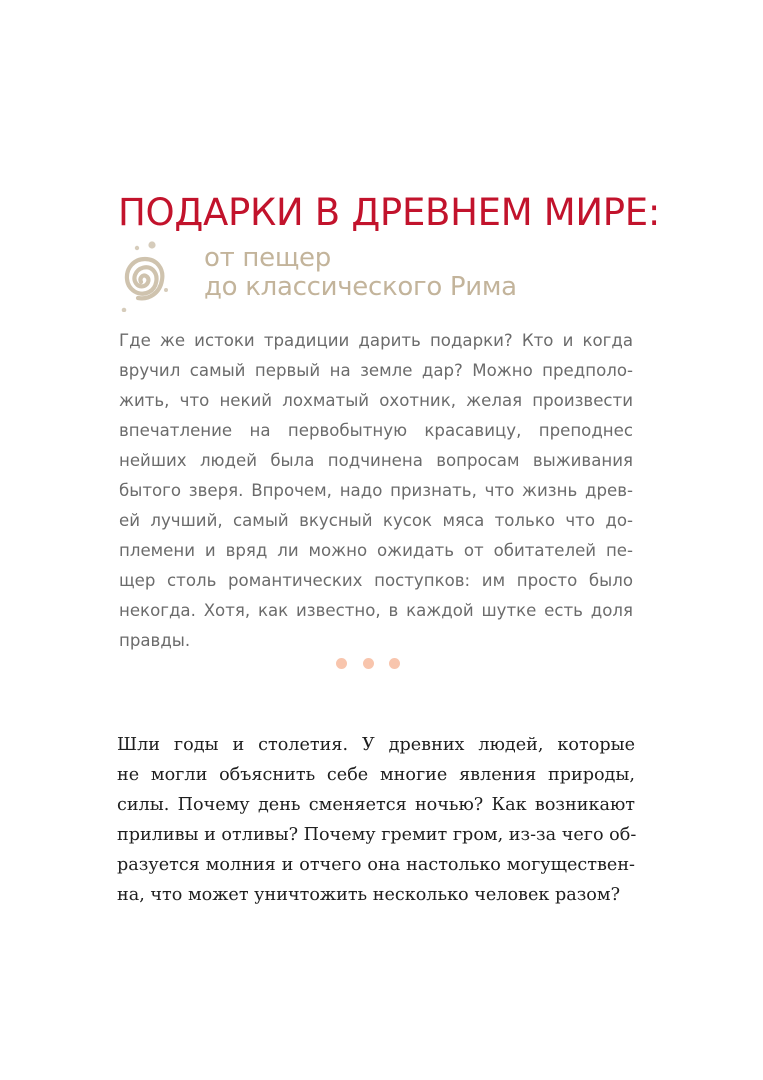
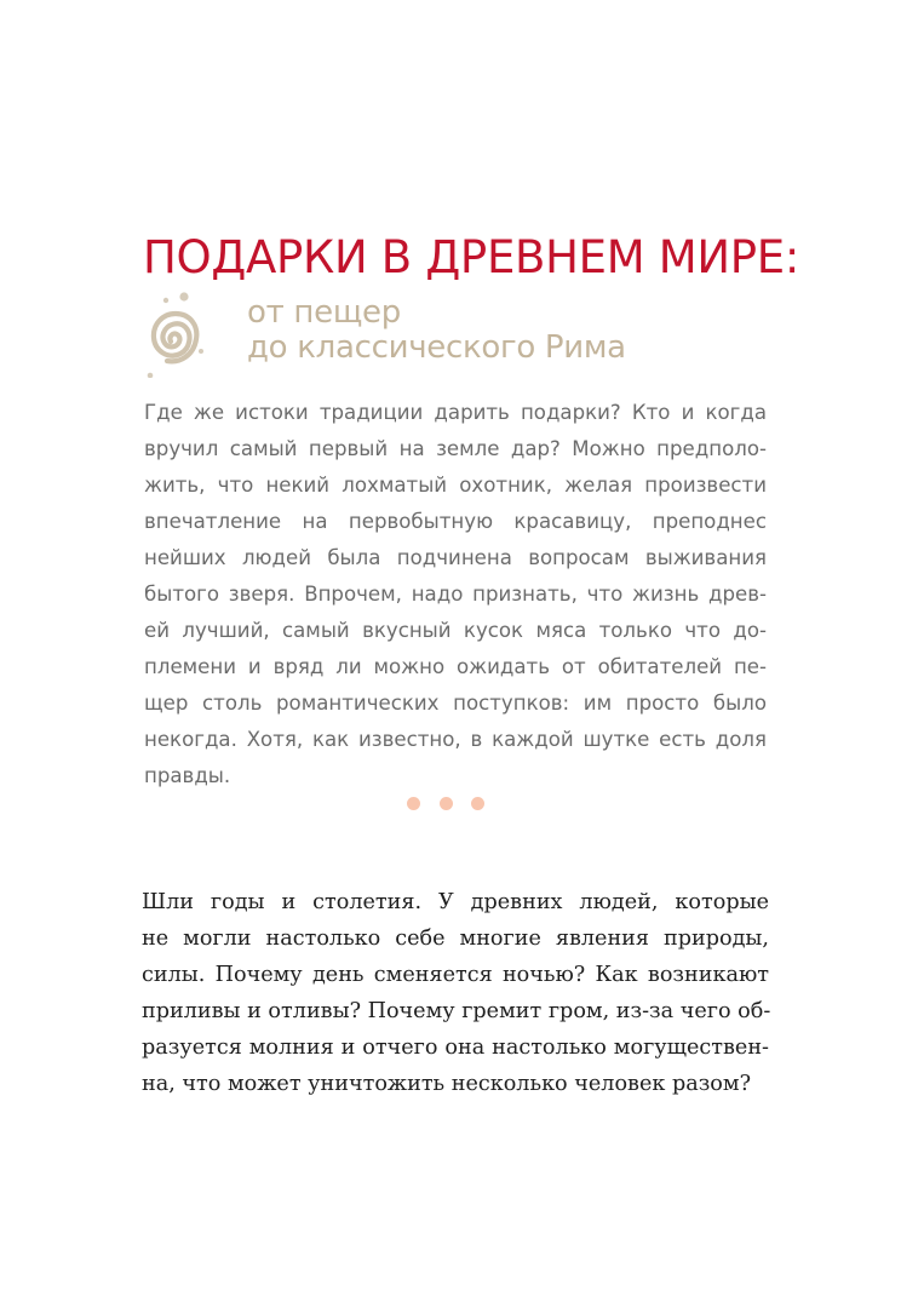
  ПОДАРКИ В ДРЕВНЕМ МИРЕ:
  от пещер
  до классического Рима
  Где же истоки традиции дарить подарки? Кто и когда
  вручил самый первый на земле дар? Можно предполо-
  жить, что некий лохматый охотник, желая произвести
  впечатление на первобытную красавицу, преподнес
  нейших людей была подчинена вопросам выживания
  бытого зверя. Впрочем, надо признать, что жизнь древ-
  ей лучший, самый вкусный кусок мяса только что до-
  племени и вряд ли можно ожидать от обитателей пе-
  щер столь романтических поступков: им просто было
  некогда. Хотя, как известно, в каждой шутке есть доля
  правды.
  Шли годы и столетия. У древних людей, которые
- не могли объяснить себе многие явления природы,
+ не могли настолько себе многие явления природы,
  силы. Почему день сменяется ночью? Как возникают
  приливы и отливы? Почему гремит гром, из-за чего об-
  разуется молния и отчего она настолько могуществен-
  на, что может уничтожить несколько человек разом?
